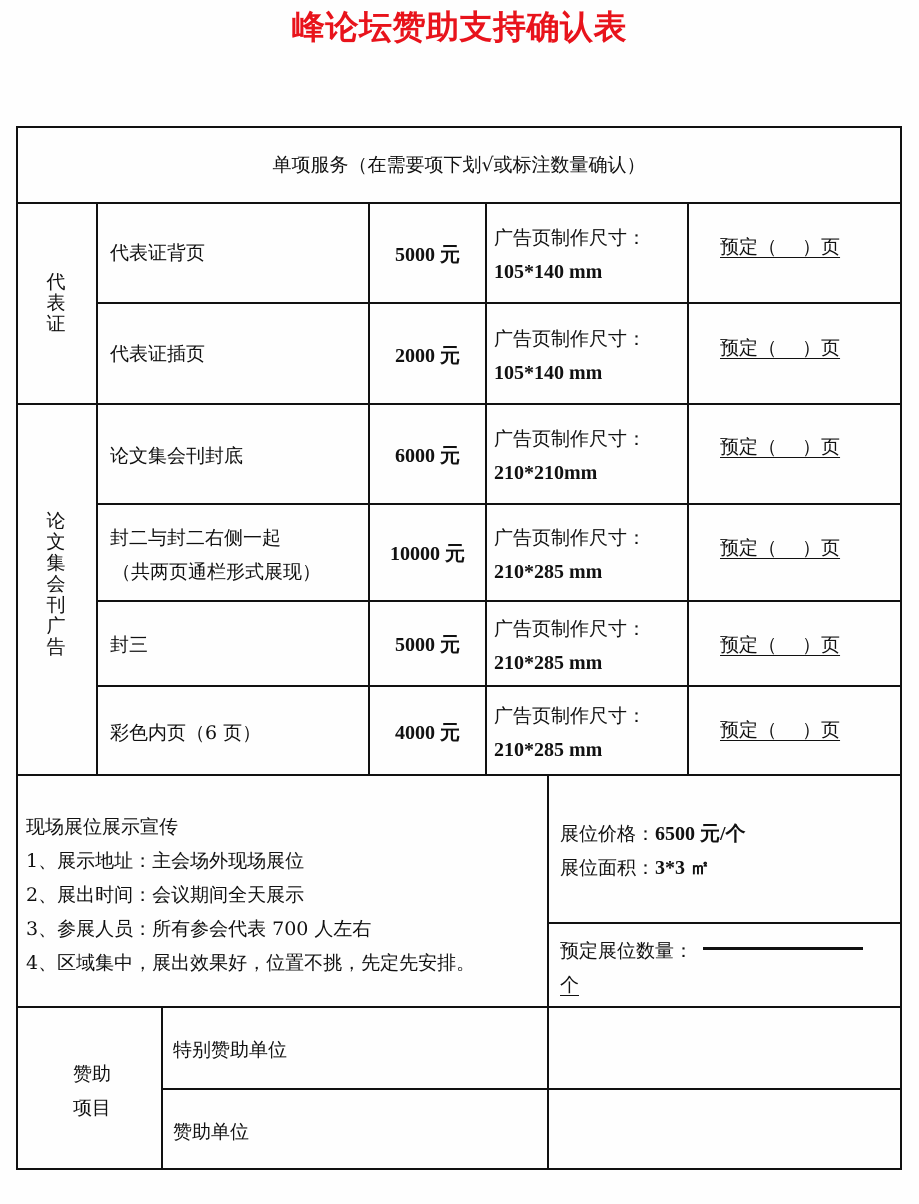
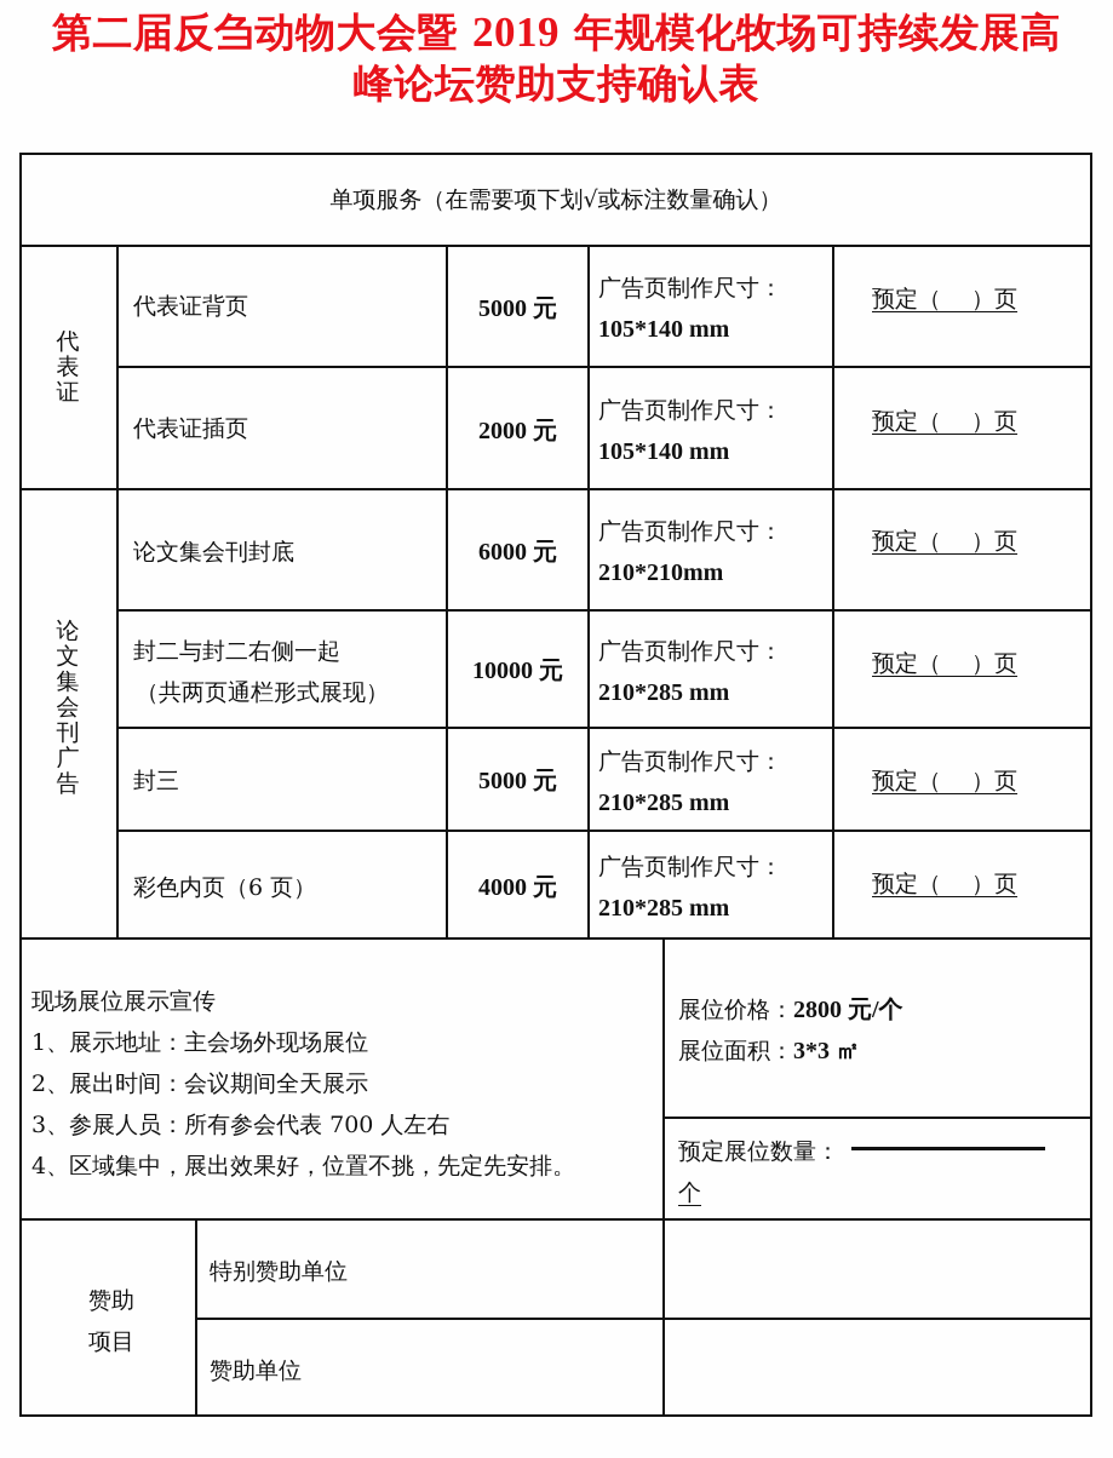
+ 第二届反刍动物大会暨 2019 年规模化牧场可持续发展高
  峰论坛赞助支持确认表
  单项服务（在需要项下划√或标注数量确认）
  代表证
  代表证背页
  5000 元
  广告页制作尺寸：
  105*140 mm
  预定（ ）页
  代表证插页
  2000 元
  广告页制作尺寸：
  105*140 mm
  预定（ ）页
  论文集会刊广告
  论文集会刊封底
  6000 元
  广告页制作尺寸：
  210*210mm
  预定（ ）页
  封二与封二右侧一起
  （共两页通栏形式展现）
  10000 元
  广告页制作尺寸：
  210*285 mm
  预定（ ）页
  封三
  5000 元
  广告页制作尺寸：
  210*285 mm
  预定（ ）页
  彩色内页（6 页）
  4000 元
  广告页制作尺寸：
  210*285 mm
  预定（ ）页
  现场展位展示宣传
  1、展示地址：主会场外现场展位
  2、展出时间：会议期间全天展示
  3、参展人员：所有参会代表 700 人左右
  4、区域集中，展出效果好，位置不挑，先定先安排。
- 展位价格：6500 元/个
+ 展位价格：2800 元/个
  展位面积：3*3 ㎡
  预定展位数量：
  个
  赞助
  项目
  特别赞助单位
  赞助单位
